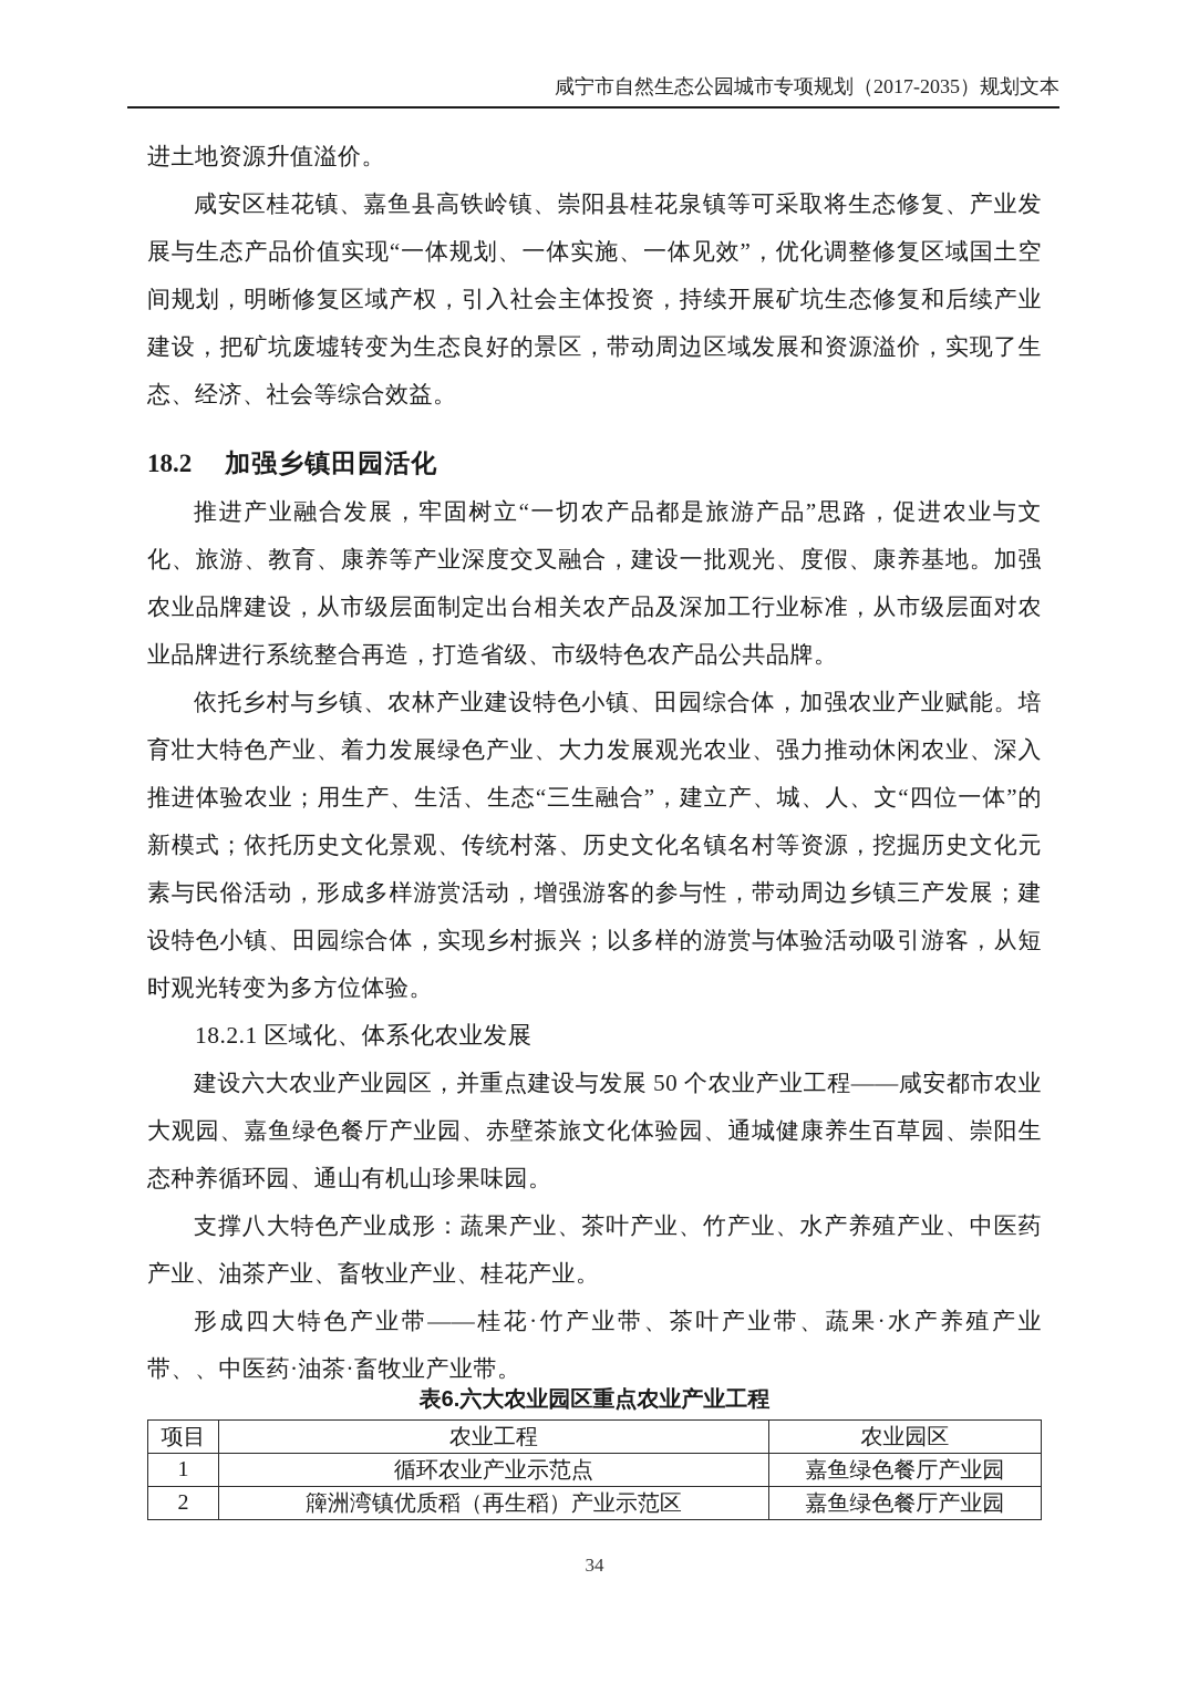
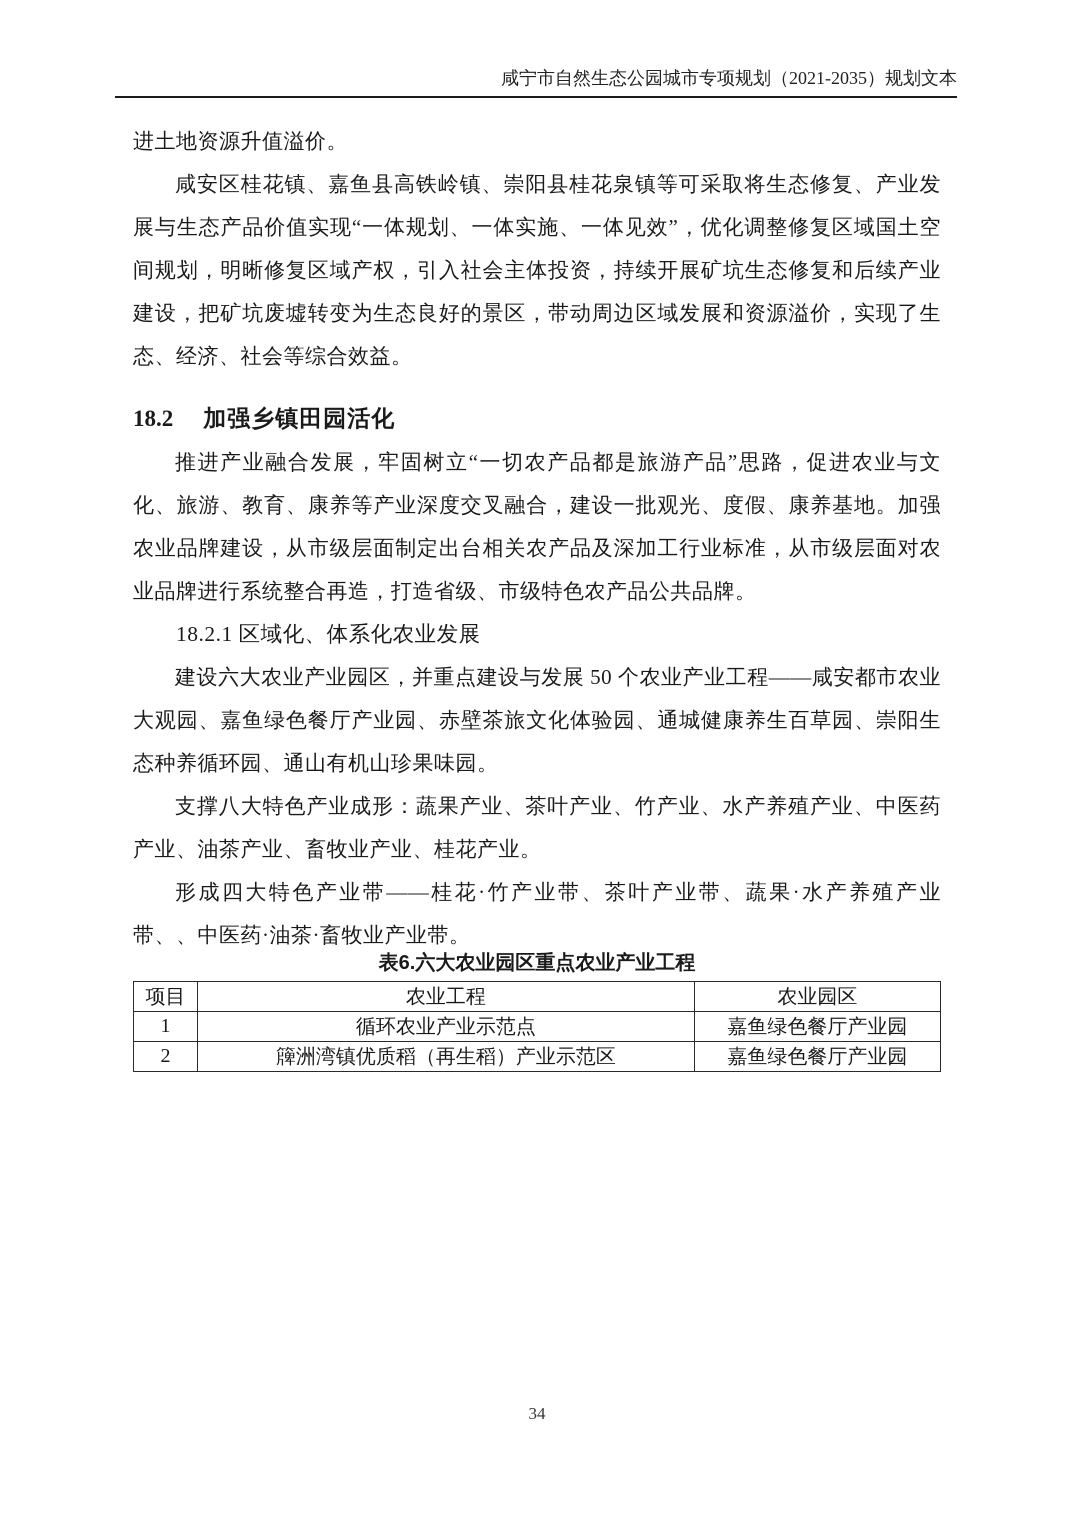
- 咸宁市自然生态公园城市专项规划（2017-2035）规划文本
+ 咸宁市自然生态公园城市专项规划（2021-2035）规划文本
  进土地资源升值溢价。
  咸安区桂花镇、嘉鱼县高铁岭镇、崇阳县桂花泉镇等可采取将生态修复、产业发展与生态产品价值实现“一体规划、一体实施、一体见效”，优化调整修复区域国土空间规划，明晰修复区域产权，引入社会主体投资，持续开展矿坑生态修复和后续产业建设，把矿坑废墟转变为生态良好的景区，带动周边区域发展和资源溢价，实现了生态、经济、社会等综合效益。
  18.2 加强乡镇田园活化
  推进产业融合发展，牢固树立“一切农产品都是旅游产品”思路，促进农业与文化、旅游、教育、康养等产业深度交叉融合，建设一批观光、度假、康养基地。加强农业品牌建设，从市级层面制定出台相关农产品及深加工行业标准，从市级层面对农业品牌进行系统整合再造，打造省级、市级特色农产品公共品牌。
- 依托乡村与乡镇、农林产业建设特色小镇、田园综合体，加强农业产业赋能。培育壮大特色产业、着力发展绿色产业、大力发展观光农业、强力推动休闲农业、深入推进体验农业；用生产、生活、生态“三生融合”，建立产、城、人、文“四位一体”的新模式；依托历史文化景观、传统村落、历史文化名镇名村等资源，挖掘历史文化元素与民俗活动，形成多样游赏活动，增强游客的参与性，带动周边乡镇三产发展；建设特色小镇、田园综合体，实现乡村振兴；以多样的游赏与体验活动吸引游客，从短时观光转变为多方位体验。
  18.2.1 区域化、体系化农业发展
  建设六大农业产业园区，并重点建设与发展 50 个农业产业工程——咸安都市农业大观园、嘉鱼绿色餐厅产业园、赤壁茶旅文化体验园、通城健康养生百草园、崇阳生态种养循环园、通山有机山珍果味园。
  支撑八大特色产业成形：蔬果产业、茶叶产业、竹产业、水产养殖产业、中医药产业、油茶产业、畜牧业产业、桂花产业。
  形成四大特色产业带——桂花·竹产业带、茶叶产业带、蔬果·水产养殖产业带、、中医药·油茶·畜牧业产业带。
  表6.六大农业园区重点农业产业工程
  项目	农业工程	农业园区
  1	循环农业产业示范点	嘉鱼绿色餐厅产业园
  2	簰洲湾镇优质稻（再生稻）产业示范区	嘉鱼绿色餐厅产业园
  34
